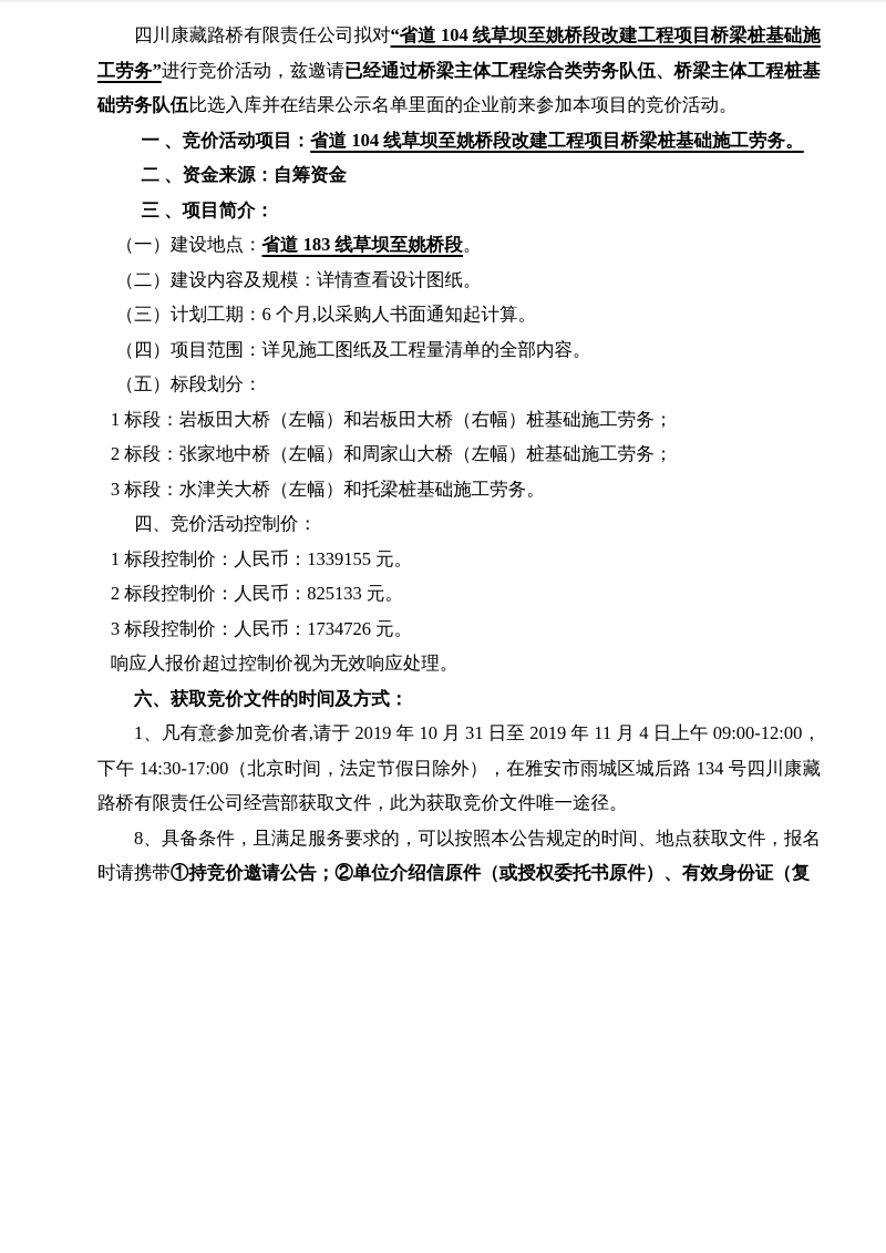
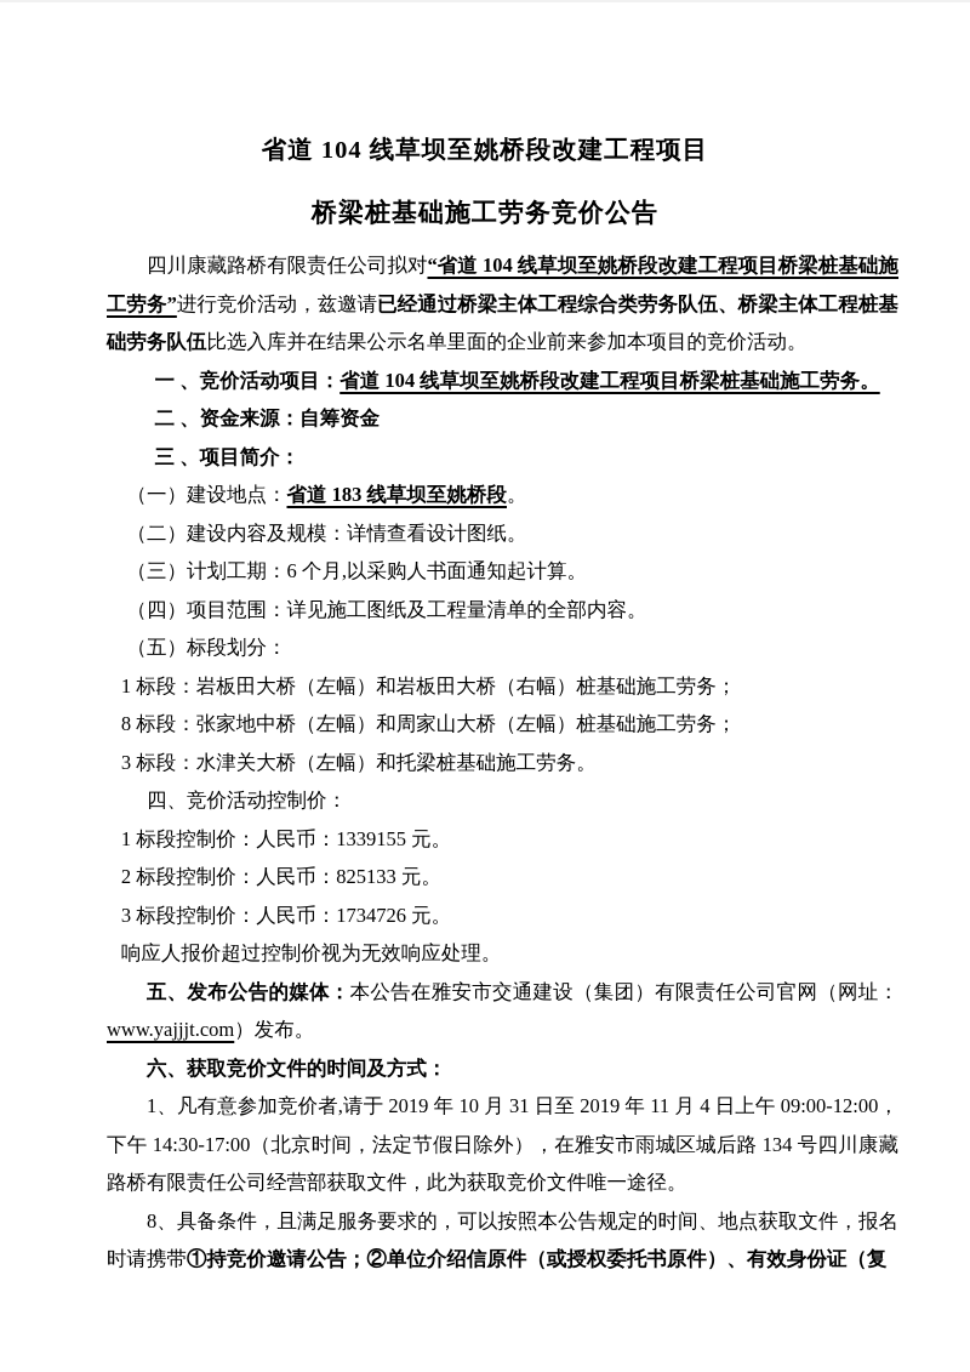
+ 省道 104 线草坝至姚桥段改建工程项目
+ 桥梁桩基础施工劳务竞价公告
  四川康藏路桥有限责任公司拟对“省道 104 线草坝至姚桥段改建工程项目桥梁桩基础施工劳务”进行竞价活动，兹邀请已经通过桥梁主体工程综合类劳务队伍、桥梁主体工程桩基础劳务队伍比选入库并在结果公示名单里面的企业前来参加本项目的竞价活动。
  一 、竞价活动项目：省道 104 线草坝至姚桥段改建工程项目桥梁桩基础施工劳务。
  二 、资金来源：自筹资金
  三 、项目简介：
  （一）建设地点：省道 183 线草坝至姚桥段。
  （二）建设内容及规模：详情查看设计图纸。
  （三）计划工期：6 个月,以采购人书面通知起计算。
  （四）项目范围：详见施工图纸及工程量清单的全部内容。
  （五）标段划分：
  1 标段：岩板田大桥（左幅）和岩板田大桥（右幅）桩基础施工劳务；
- 2 标段：张家地中桥（左幅）和周家山大桥（左幅）桩基础施工劳务；
+ 8 标段：张家地中桥（左幅）和周家山大桥（左幅）桩基础施工劳务；
  3 标段：水津关大桥（左幅）和托梁桩基础施工劳务。
  四、竞价活动控制价：
  1 标段控制价：人民币：1339155 元。
  2 标段控制价：人民币：825133 元。
  3 标段控制价：人民币：1734726 元。
  响应人报价超过控制价视为无效响应处理。
+ 五、发布公告的媒体：本公告在雅安市交通建设（集团）有限责任公司官网（网址：www.yajjjt.com）发布。
  六、获取竞价文件的时间及方式：
  1、凡有意参加竞价者,请于 2019 年 10 月 31 日至 2019 年 11 月 4 日上午 09:00-12:00，下午 14:30-17:00（北京时间，法定节假日除外），在雅安市雨城区城后路 134 号四川康藏路桥有限责任公司经营部获取文件，此为获取竞价文件唯一途径。
  8、具备条件，且满足服务要求的，可以按照本公告规定的时间、地点获取文件，报名时请携带①持竞价邀请公告；②单位介绍信原件（或授权委托书原件）、有效身份证（复
